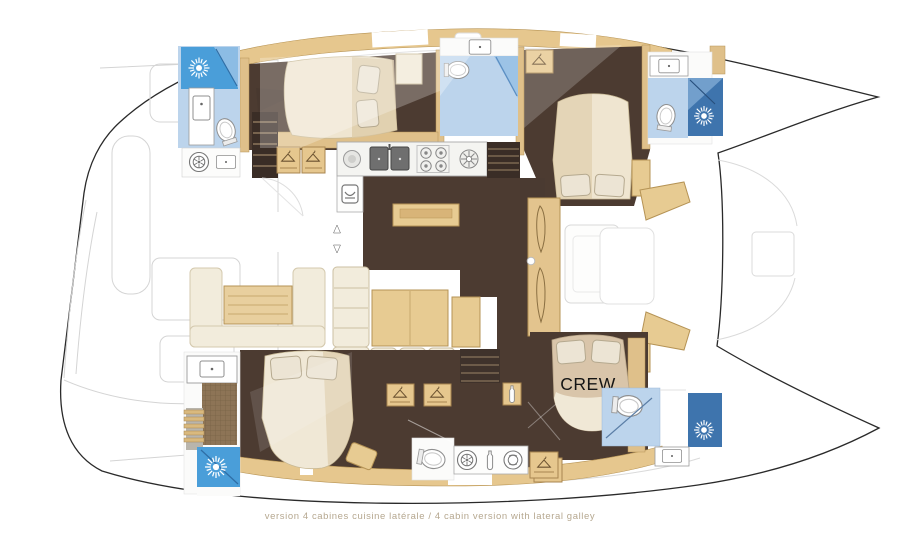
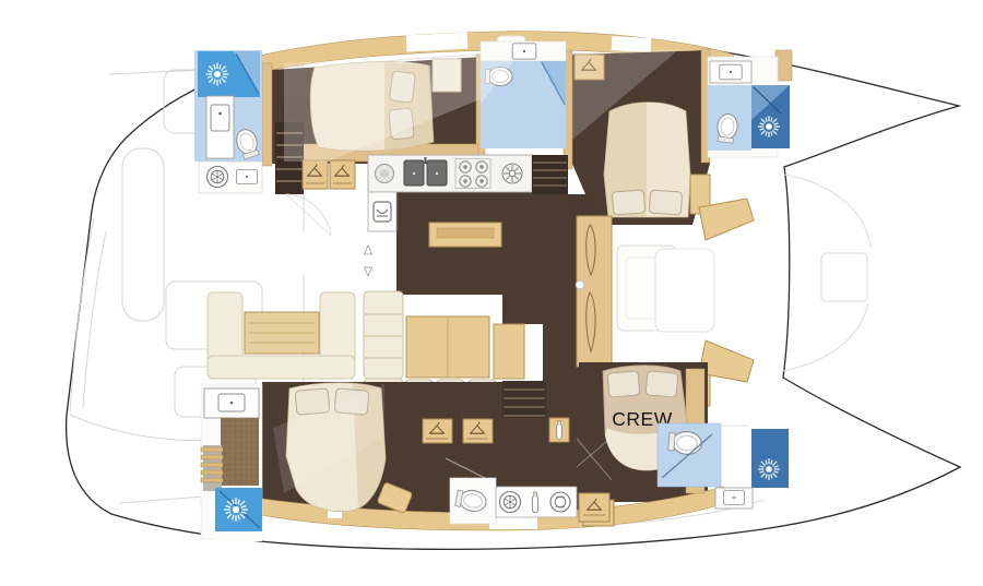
  CREW
- version 4 cabines cuisine latérale / 4 cabin version with lateral galley
